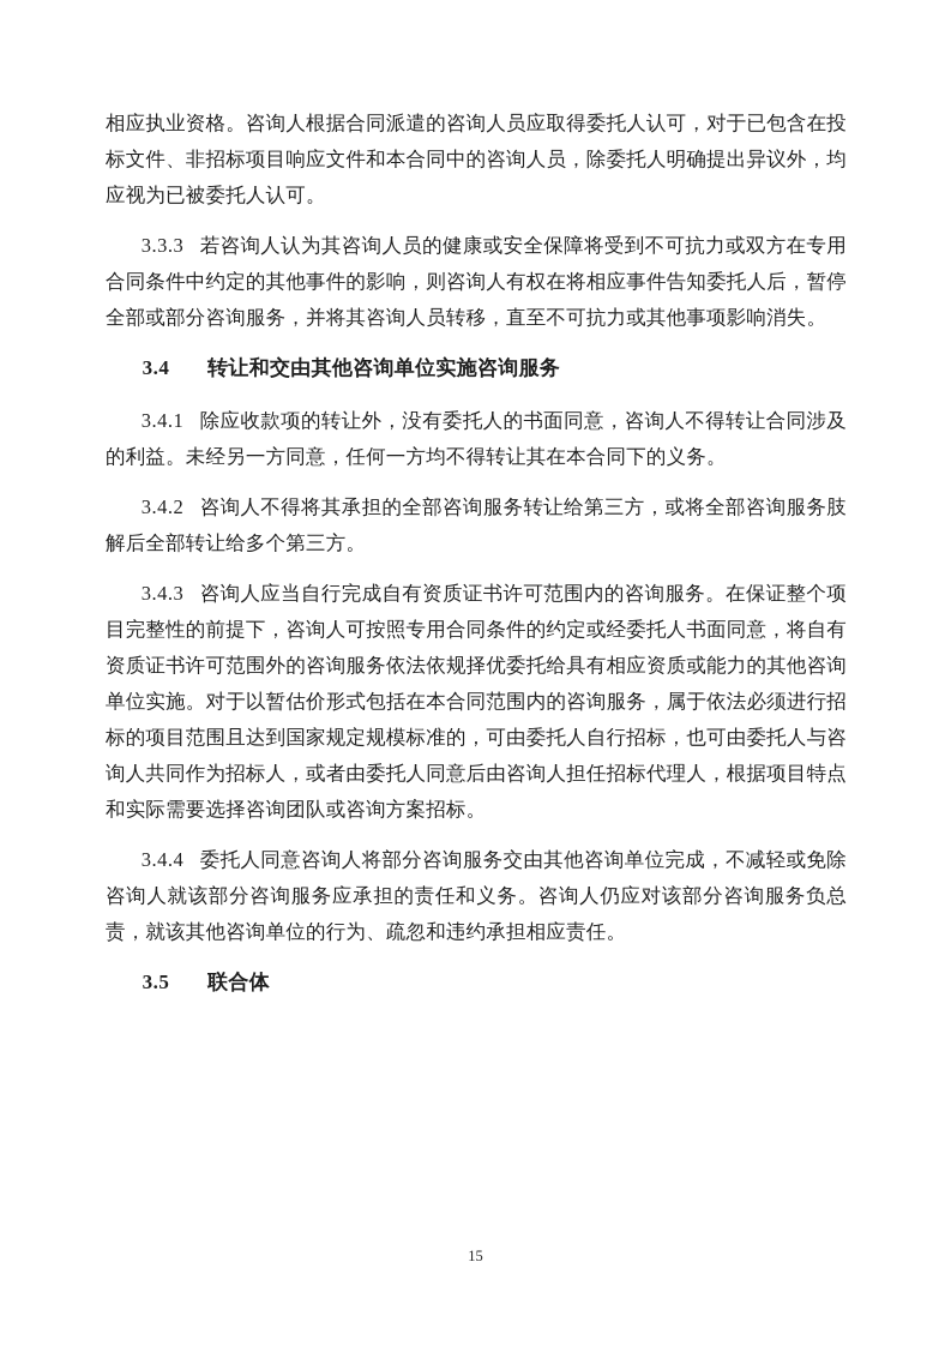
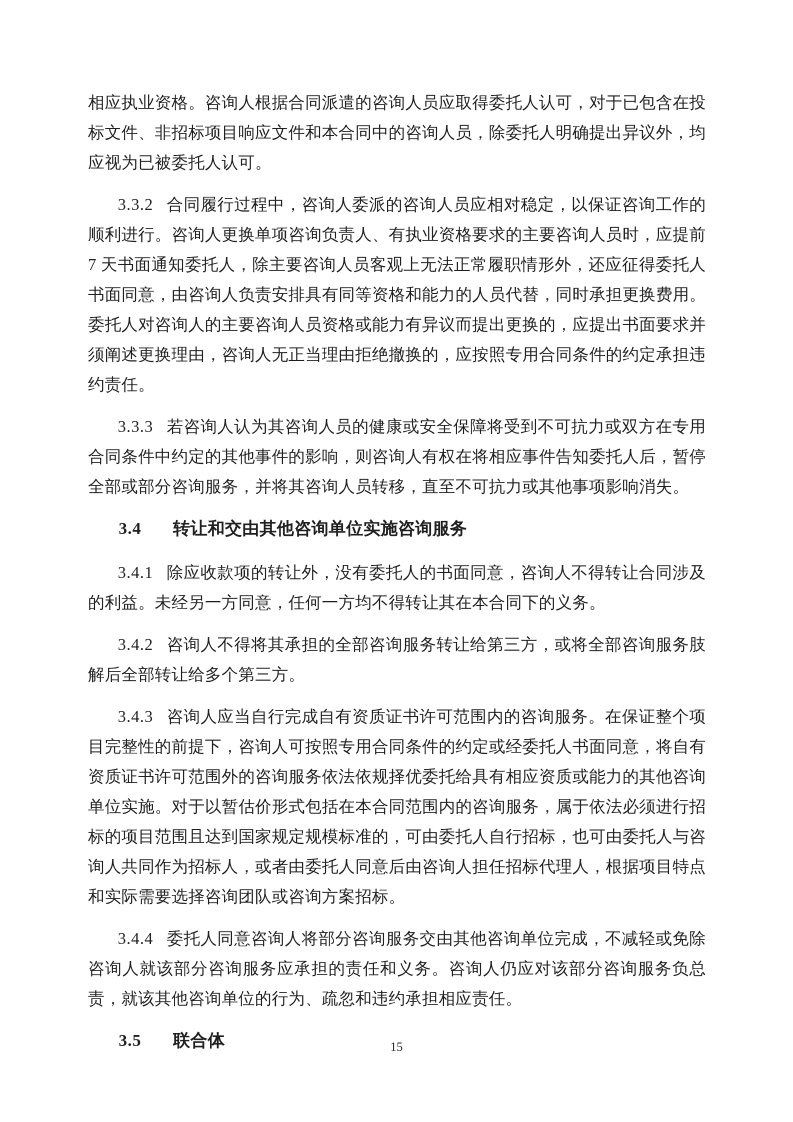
  相应执业资格。咨询人根据合同派遣的咨询人员应取得委托人认可，对于已包含在投标文件、非招标项目响应文件和本合同中的咨询人员，除委托人明确提出异议外，均应视为已被委托人认可。
+ 3.3.2 合同履行过程中，咨询人委派的咨询人员应相对稳定，以保证咨询工作的顺利进行。咨询人更换单项咨询负责人、有执业资格要求的主要咨询人员时，应提前 7 天书面通知委托人，除主要咨询人员客观上无法正常履职情形外，还应征得委托人书面同意，由咨询人负责安排具有同等资格和能力的人员代替，同时承担更换费用。委托人对咨询人的主要咨询人员资格或能力有异议而提出更换的，应提出书面要求并须阐述更换理由，咨询人无正当理由拒绝撤换的，应按照专用合同条件的约定承担违约责任。
  3.3.3 若咨询人认为其咨询人员的健康或安全保障将受到不可抗力或双方在专用合同条件中约定的其他事件的影响，则咨询人有权在将相应事件告知委托人后，暂停全部或部分咨询服务，并将其咨询人员转移，直至不可抗力或其他事项影响消失。
  3.4 转让和交由其他咨询单位实施咨询服务
  3.4.1 除应收款项的转让外，没有委托人的书面同意，咨询人不得转让合同涉及的利益。未经另一方同意，任何一方均不得转让其在本合同下的义务。
  3.4.2 咨询人不得将其承担的全部咨询服务转让给第三方，或将全部咨询服务肢解后全部转让给多个第三方。
  3.4.3 咨询人应当自行完成自有资质证书许可范围内的咨询服务。在保证整个项目完整性的前提下，咨询人可按照专用合同条件的约定或经委托人书面同意，将自有资质证书许可范围外的咨询服务依法依规择优委托给具有相应资质或能力的其他咨询单位实施。对于以暂估价形式包括在本合同范围内的咨询服务，属于依法必须进行招标的项目范围且达到国家规定规模标准的，可由委托人自行招标，也可由委托人与咨询人共同作为招标人，或者由委托人同意后由咨询人担任招标代理人，根据项目特点和实际需要选择咨询团队或咨询方案招标。
  3.4.4 委托人同意咨询人将部分咨询服务交由其他咨询单位完成，不减轻或免除咨询人就该部分咨询服务应承担的责任和义务。咨询人仍应对该部分咨询服务负总责，就该其他咨询单位的行为、疏忽和违约承担相应责任。
  3.5 联合体
  15
